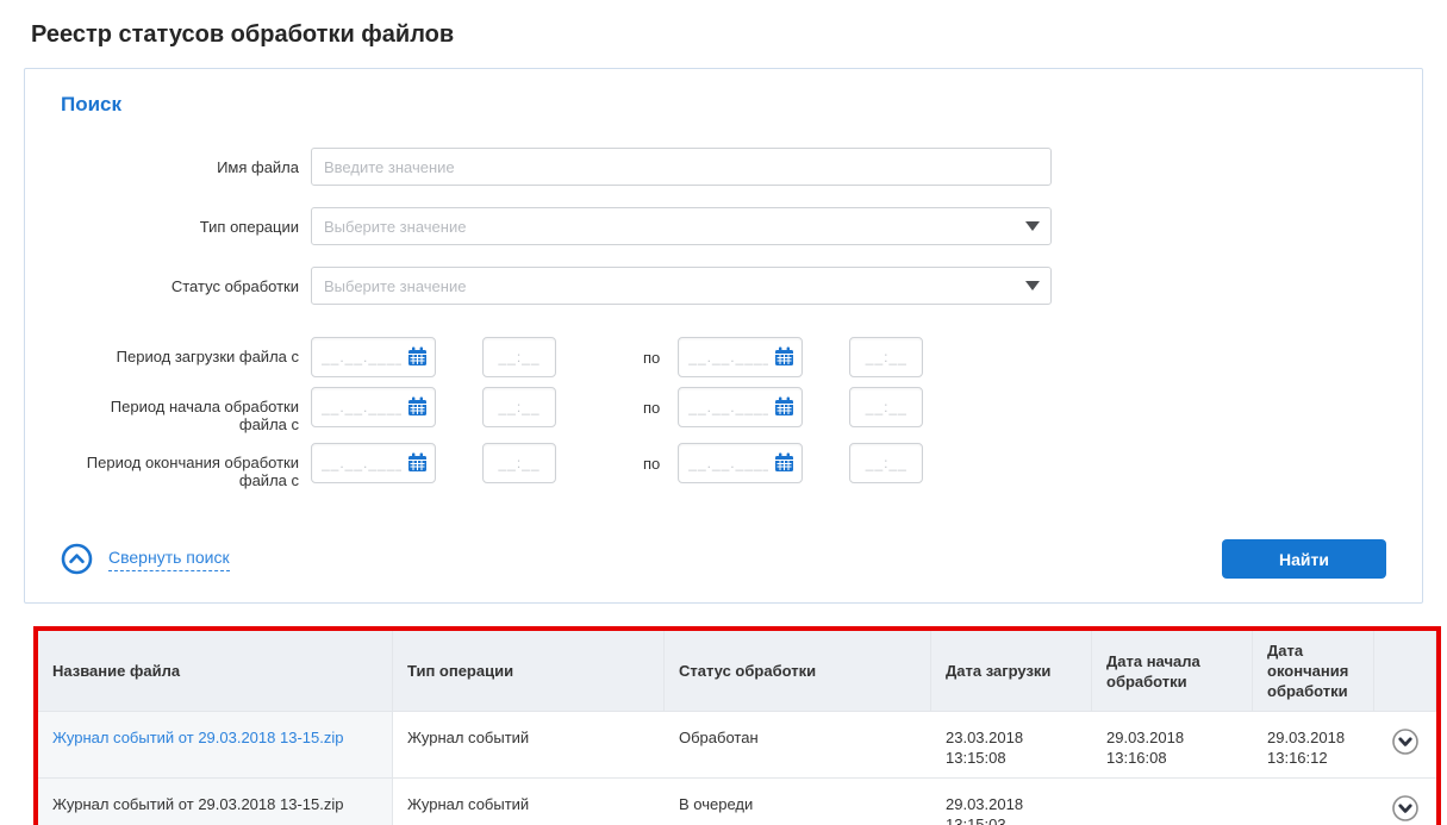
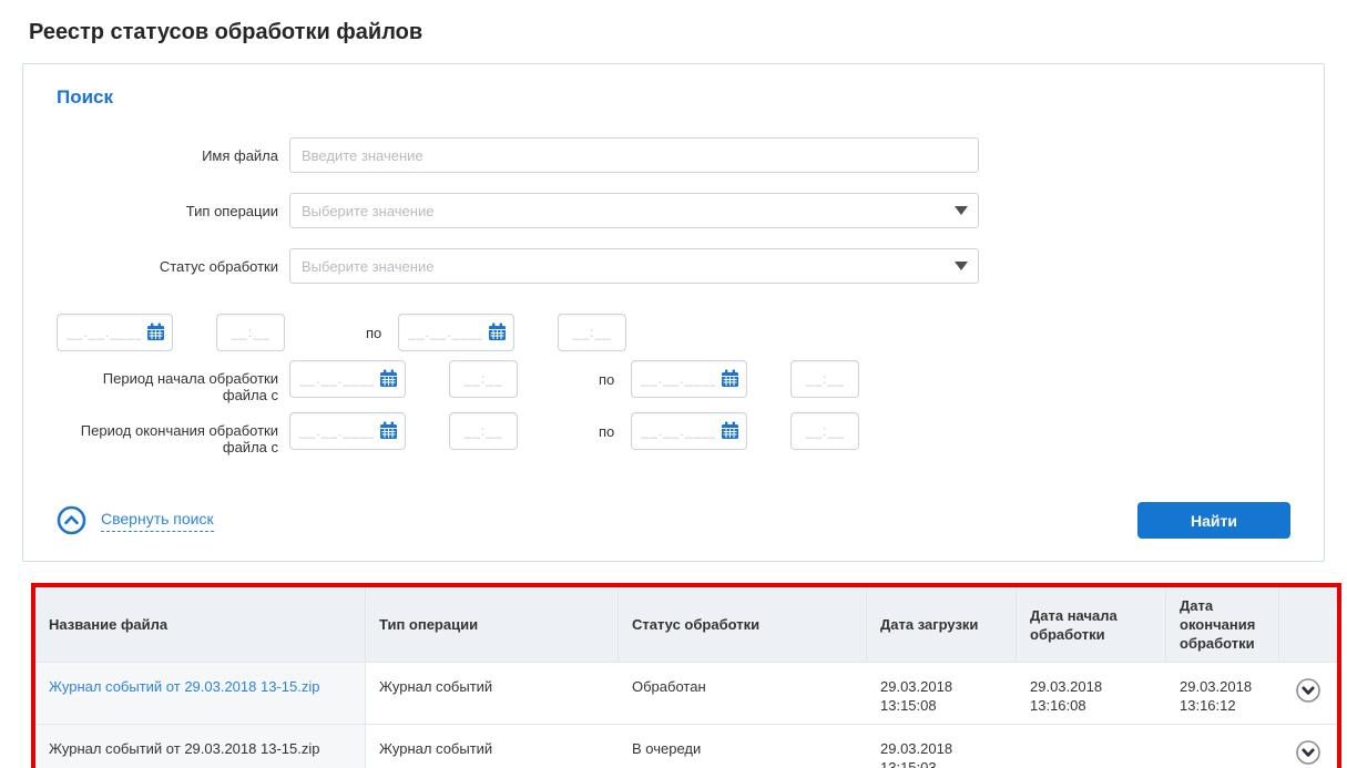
  Реестр статусов обработки файлов
  Поиск
  Имя файла
  Введите значение
  Тип операции
  Выберите значение
  Статус обработки
  Выберите значение
- Период загрузки файла с
  __.__.____
  __:__
  по
  __.__.____
  __:__
  Период начала обработки файла с
  __.__.____
  __:__
  по
  __.__.____
  __:__
  Период окончания обработки файла с
  __.__.____
  __:__
  по
  __.__.____
  __:__
  Свернуть поиск
  Найти
  Название файла
  Тип операции
  Статус обработки
  Дата загрузки
  Дата начала обработки
  Дата окончания обработки
  Журнал событий от 29.03.2018 13-15.zip
  Журнал событий
  Обработан
- 23.03.2018 13:15:08
+ 29.03.2018 13:15:08
  29.03.2018 13:16:08
  29.03.2018 13:16:12
  Журнал событий от 29.03.2018 13-15.zip
  Журнал событий
  В очереди
